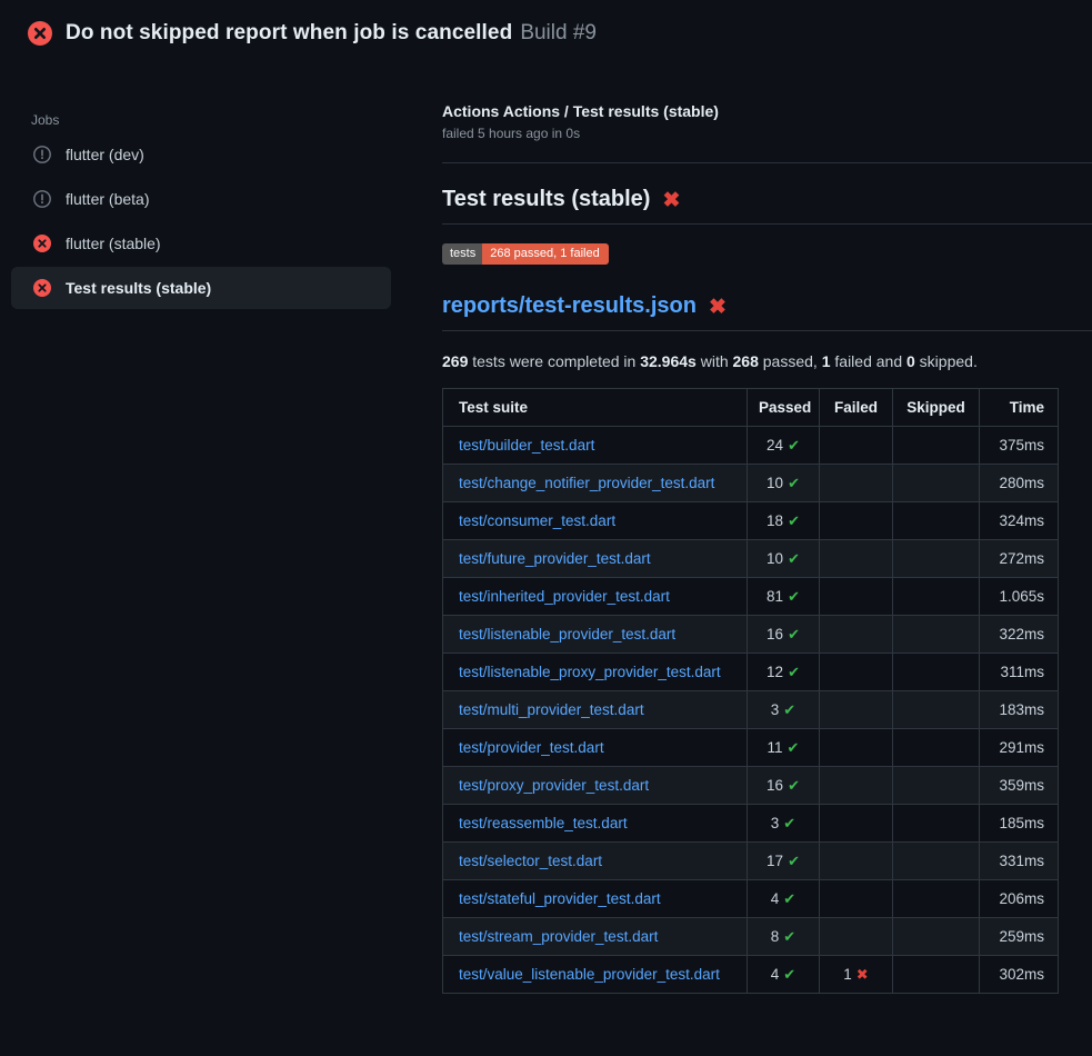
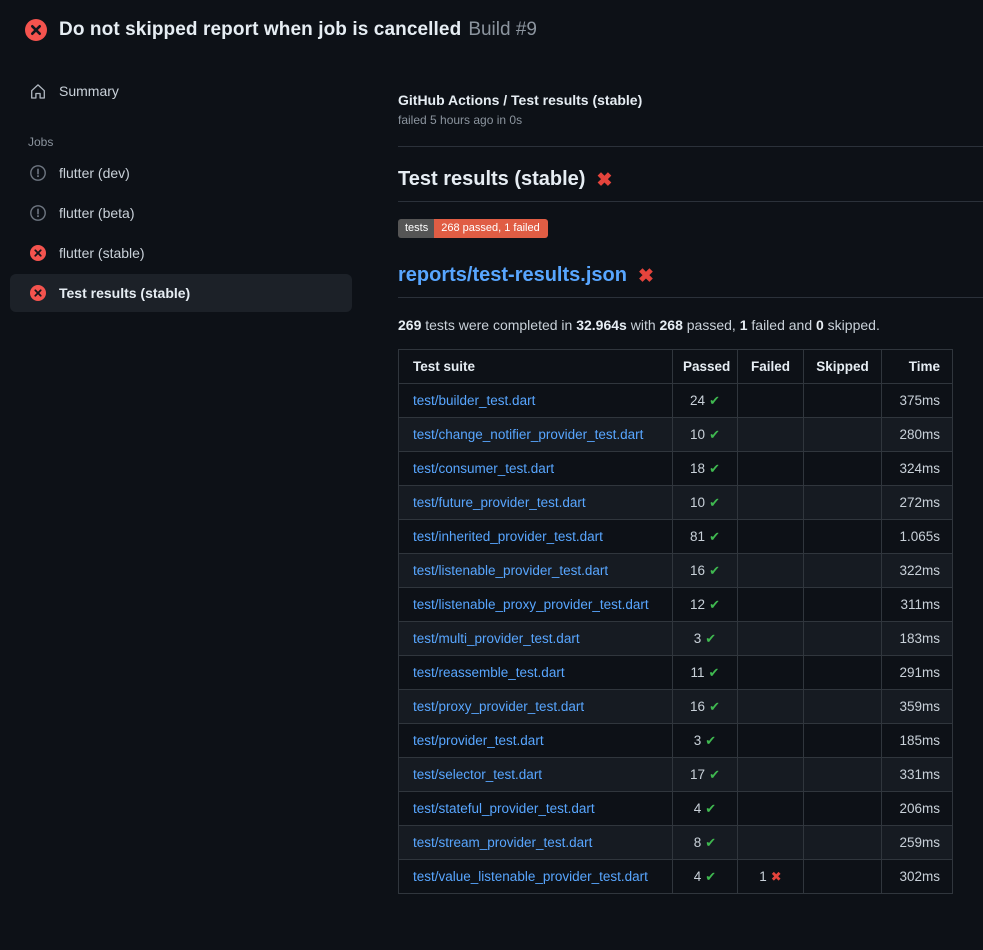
  Do not skipped report when job is cancelled
  Build #9
+ Summary
  Jobs
  flutter (dev)
  flutter (beta)
  flutter (stable)
  Test results (stable)
- Actions Actions / Test results (stable)
+ GitHub Actions / Test results (stable)
  failed 5 hours ago in 0s
  Test results (stable)
  ✖
  tests
  268 passed, 1 failed
  reports/test-results.json
  ✖
  269 tests were completed in 32.964s with 268 passed, 1 failed and 0 skipped.
  Test suite	Passed	Failed	Skipped	Time
  test/builder_test.dart	24 ✔			375ms
  test/change_notifier_provider_test.dart	10 ✔			280ms
  test/consumer_test.dart	18 ✔			324ms
  test/future_provider_test.dart	10 ✔			272ms
  test/inherited_provider_test.dart	81 ✔			1.065s
  test/listenable_provider_test.dart	16 ✔			322ms
  test/listenable_proxy_provider_test.dart	12 ✔			311ms
  test/multi_provider_test.dart	3 ✔			183ms
- test/provider_test.dart	11 ✔			291ms
+ test/reassemble_test.dart	11 ✔			291ms
  test/proxy_provider_test.dart	16 ✔			359ms
- test/reassemble_test.dart	3 ✔			185ms
+ test/provider_test.dart	3 ✔			185ms
  test/selector_test.dart	17 ✔			331ms
  test/stateful_provider_test.dart	4 ✔			206ms
  test/stream_provider_test.dart	8 ✔			259ms
  test/value_listenable_provider_test.dart	4 ✔	1 ✖		302ms
